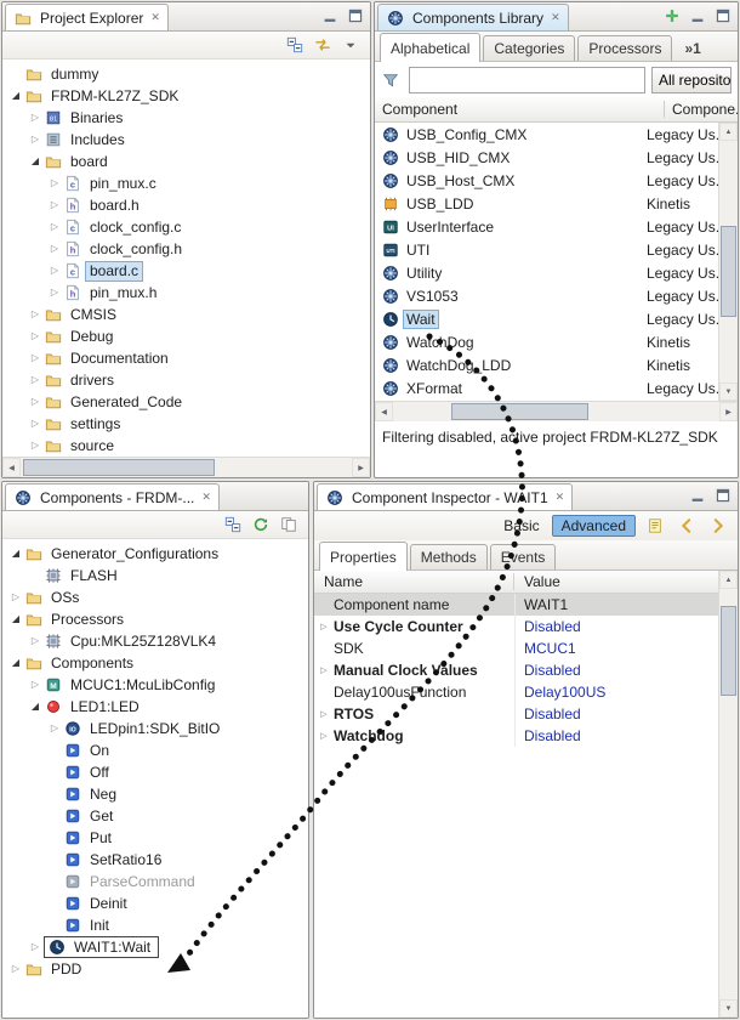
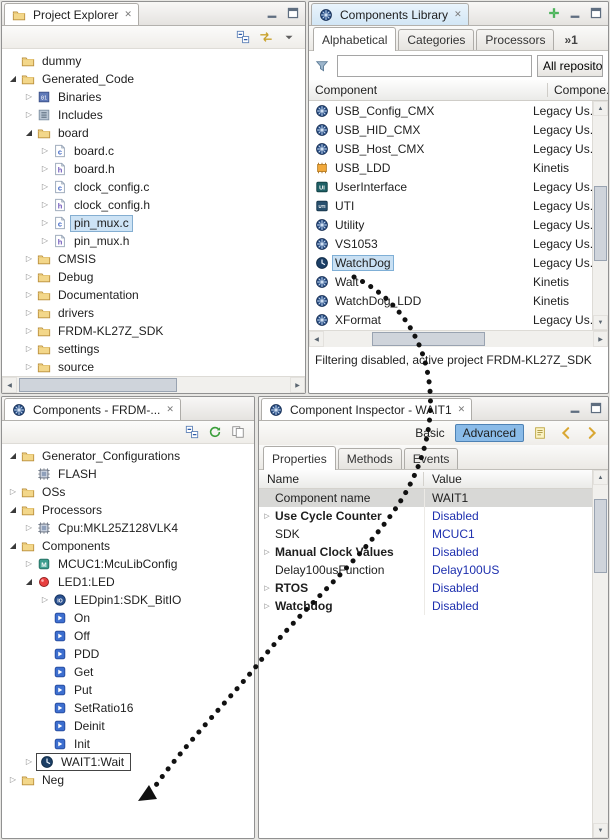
  Project Explorer
  ✕
  dummy
  ◢
- FRDM-KL27Z_SDK
+ Generated_Code
  ▷
  Binaries
  ▷
  Includes
  ◢
  board
  ▷
  c
- pin_mux.c
+ board.c
  ▷
  h
  board.h
  ▷
  c
  clock_config.c
  ▷
  h
  clock_config.h
  ▷
  c
- board.c
+ pin_mux.c
  ▷
  h
  pin_mux.h
  ▷
  CMSIS
  ▷
  Debug
  ▷
  Documentation
  ▷
  drivers
  ▷
- Generated_Code
+ FRDM-KL27Z_SDK
  ▷
  settings
  ▷
  source
  Components Library
  ✕
  Alphabetical
  Categories
  Processors
  »1
  All reposito
  Component
  Compone.
  USB_Config_CMX
  Legacy Us
  USB_HID_CMX
  Legacy Us
  USB_Host_CMX
  Legacy Us
  USB_LDD
  Kinetis
  UserInterface
  Legacy Us
  UTI
  Legacy Us
  Utility
  Legacy Us
  VS1053
  Legacy Us
- Wait
+ WatchDog
  Legacy Us
- WatchDog
+ Wait
  Kinetis
  WatchDo_LDD
  Kinetis
  XFormat
  Legacy Us
  Filtering disabled, active project FRDM-KL27Z_SDK
  Components - FRDM-...
  ✕
  ◢
  Generator_Configurations
  FLASH
  ▷
  OSs
  ◢
  Processors
  ▷
  Cpu:MKL25Z128VLK4
  ◢
  Components
  ▷
  MCUC1:McuLibConfig
  ◢
  LED1:LED
  ▷
  LEDpin1:SDK_BitIO
  On
  Off
- Neg
+ PDD
  Get
  Put
  SetRatio16
- ParseCommand
  Deinit
  Init
  ▷
  WAIT1:Wait
  ▷
- PDD
+ Neg
  Component Inspector - WIT1
  ✕
  Basic
  Advanced
  Properties
  Methods
  Events
  Name
  Value
  Component name
  WAIT1
  Use Cycle Counter
  Disabled
  SDK
  MCUC1
  Manual Clockalues
  Disabled
  Delay100usFunction
  Delay100US
  RTOS
  Disabled
  Watchdog
  Disabled
